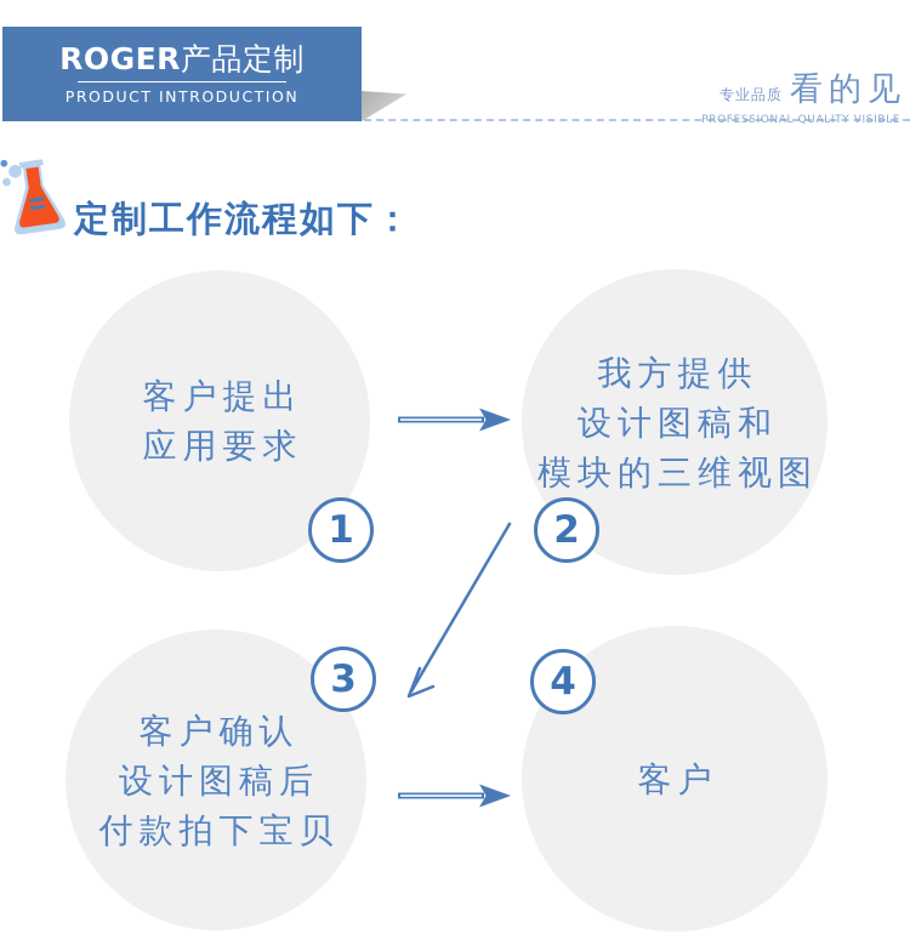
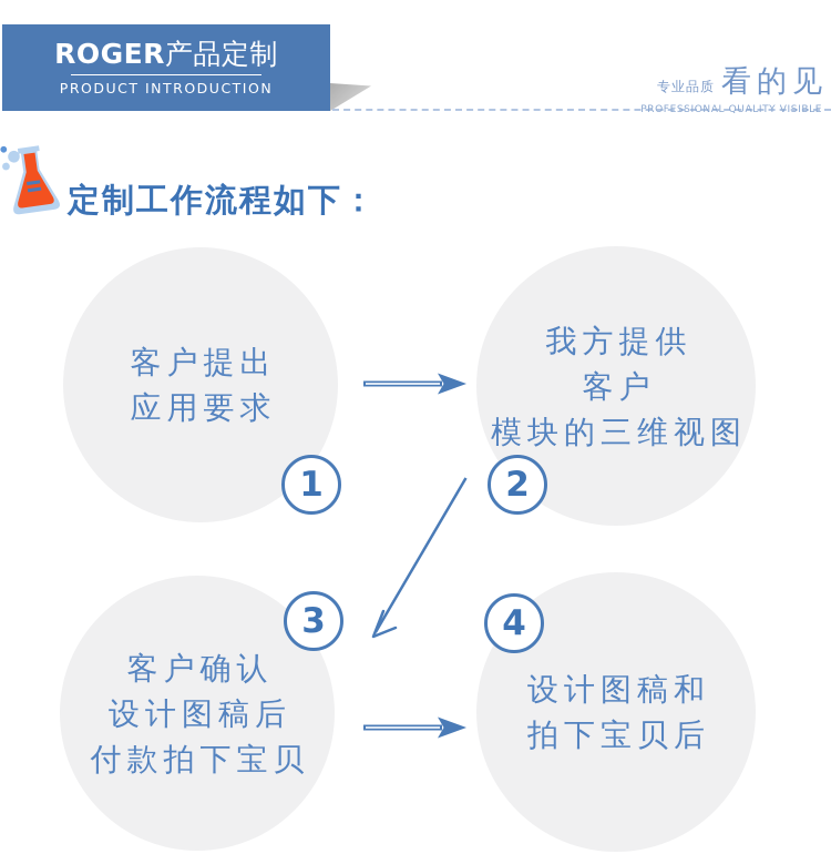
  ROGER产品定制
  PRODUCT INTRODUCTION
  专业品质
  看的见
  PROFESSIONAL QUALITY VISIBLE
  定制工作流程如下：
  客户提出
  应用要求
  我方提供
- 设计图稿和
+ 客户
  模块的三维视图
  客户确认
  设计图稿后
  付款拍下宝贝
- 客户
+ 设计图稿和
+ 拍下宝贝后
  1
  2
  3
  4
